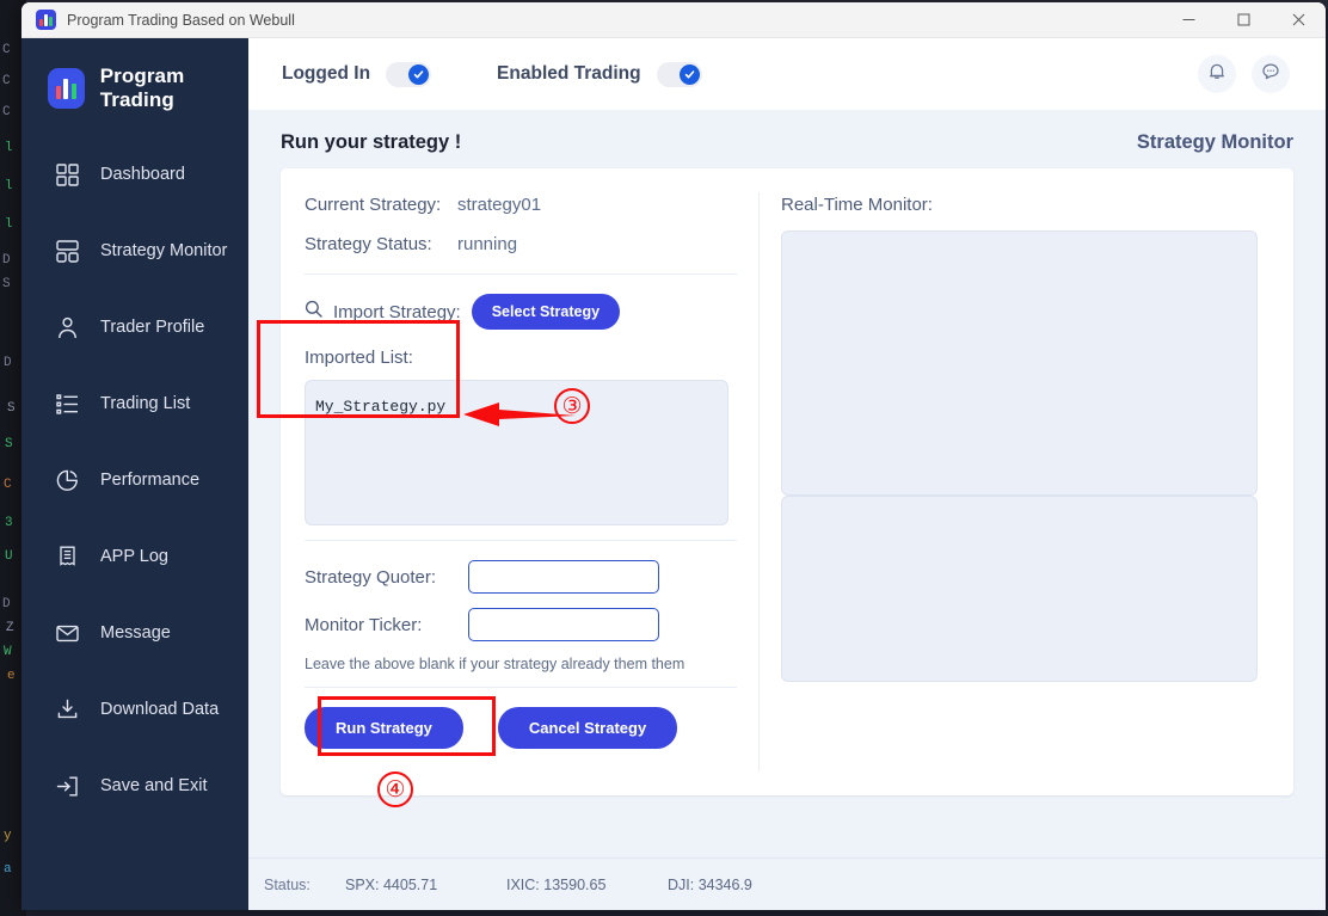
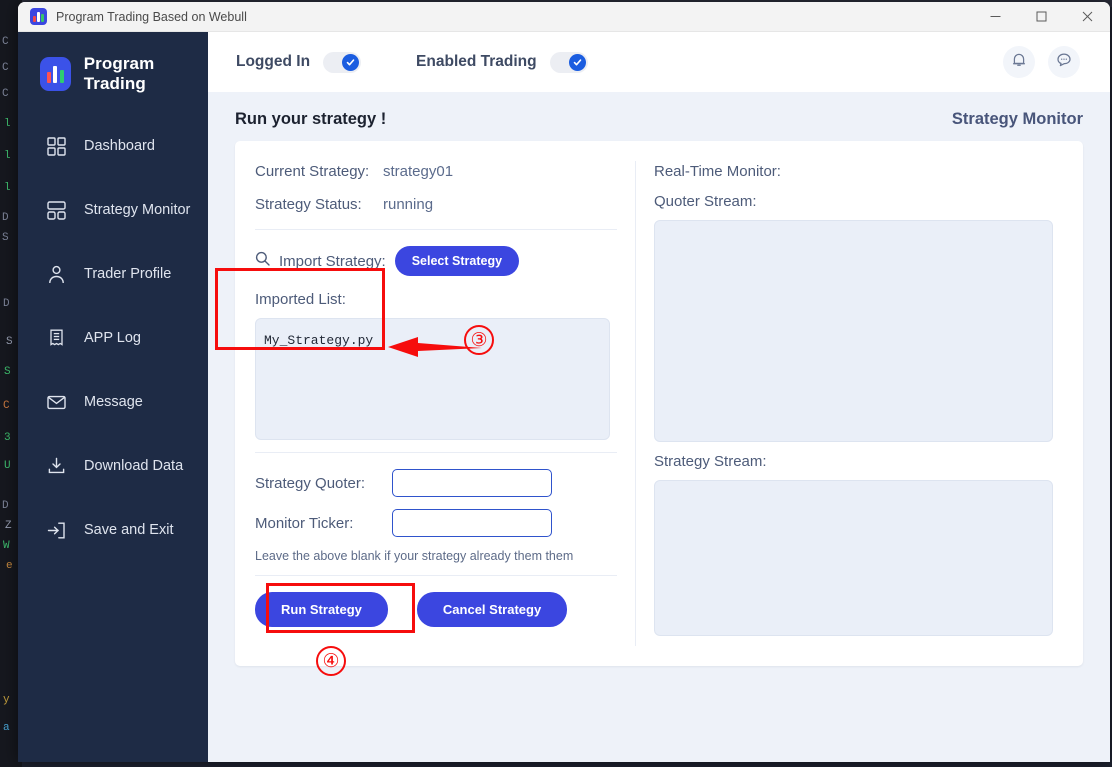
  C
  C
  C
  l
  l
  l
  D
  S
  D
  S
  S
  C
  3
  U
  D
  Z
  W
  e
  y
  a
  Program Trading Based on Webull
  Program Trading
  Dashboard
  Strategy Monitor
  Trader Profile
- Trading List
- Performance
  APP Log
  Message
  Download Data
  Save and Exit
  Logged In
  Enabled Trading
  Run your strategy !
  Strategy Monitor
  Current Strategy:
  strategy01
  Strategy Status:
  running
  Import Strategy:
  Select Strategy
  Imported List:
  My_Strategy.py
  Strategy Quoter:
  Monitor Ticker:
  Leave the above blank if your strategy already them them
  Run Strategy
  Cancel Strategy
  Real-Time Monitor:
+ Quoter Stream:
+ Strategy Stream:
  ③
  ④
- Status:
- SPX: 4405.71
- IXIC: 13590.65
- DJI: 34346.9
